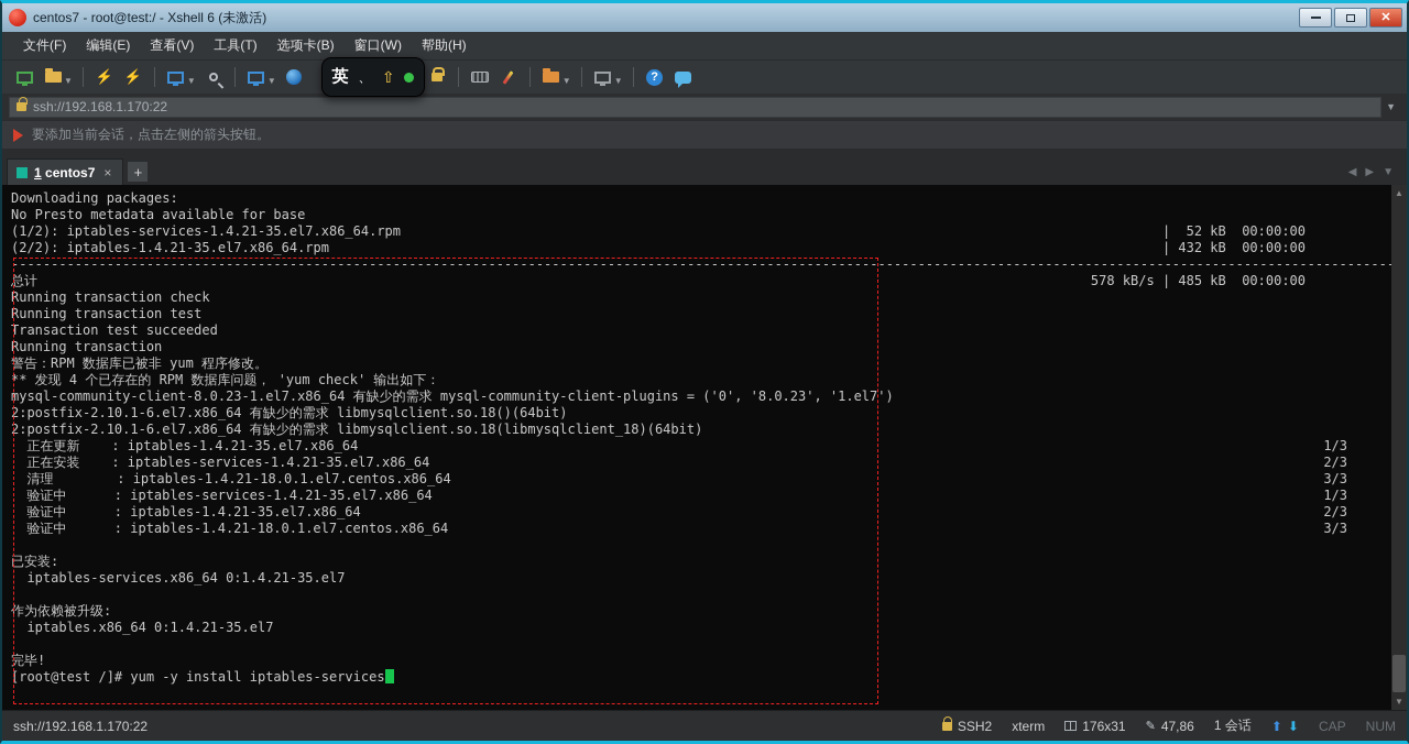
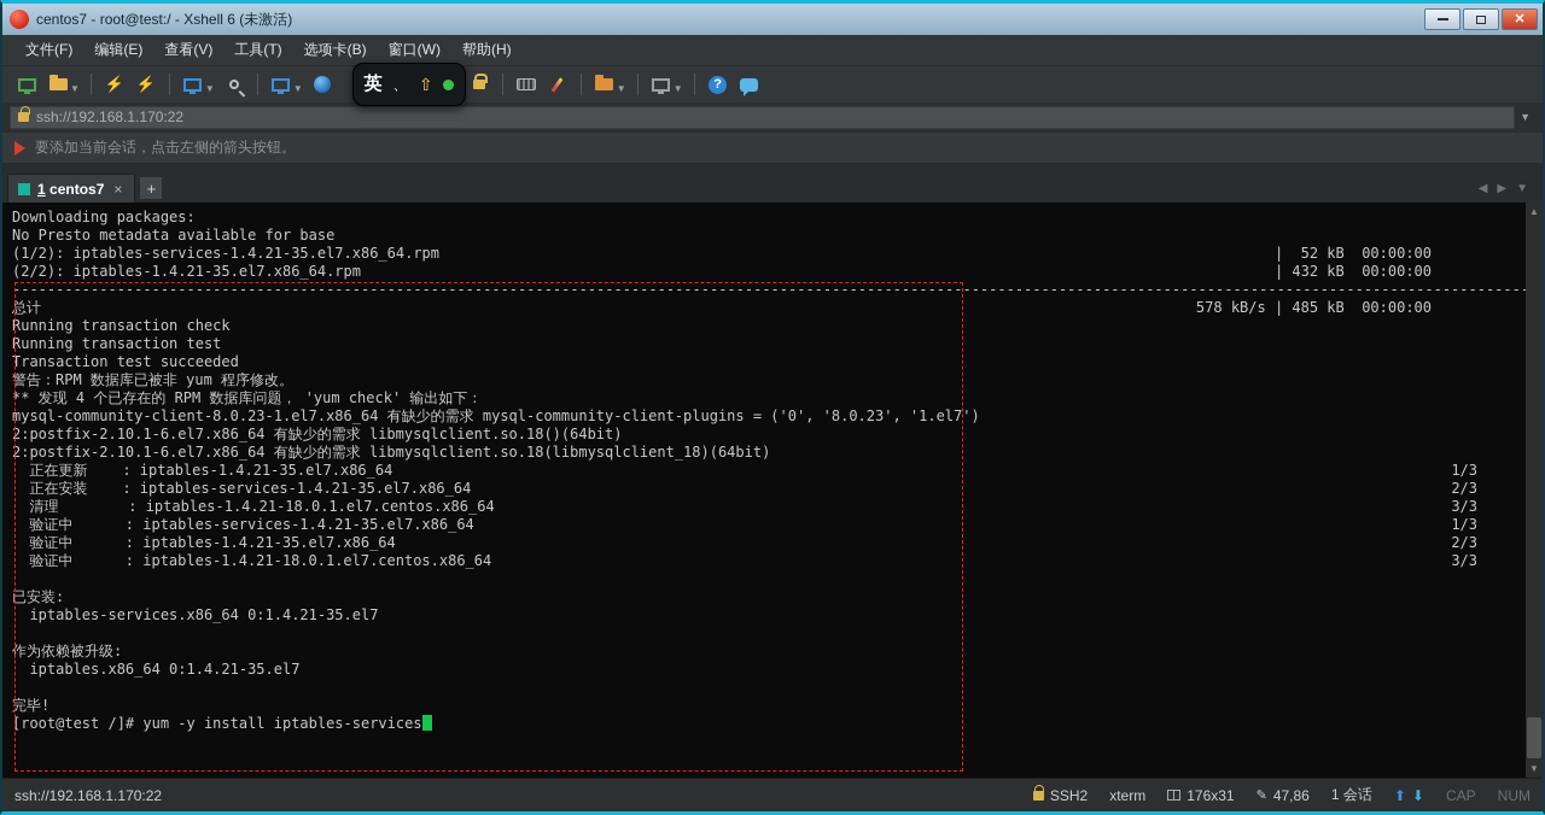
  centos7 - root@test:/ - Xshell 6 (未激活)
  ✕
  文件(F)
  编辑(E)
  查看(V)
  工具(T)
  选项卡(B)
  窗口(W)
  帮助(H)
  ▼
  ⚡
  ⚡
  ▼
  ▼
  ▼
  ▼
  ?
  英
  、
  ⇧
  ssh://192.168.1.170:22
  ▼
  要添加当前会话，点击左侧的箭头按钮。
  1 centos7
  ×
  +
  ◀
  ▶
  ▼
  Downloading packages:
  No Presto metadata available for base
  (1/2): iptables-services-1.4.21-35.el7.x86_64.rpm
  | 52 kB 00:00:00
  (2/2): iptables-1.4.21-35.el7.x86_64.rpm
  | 432 kB 00:00:00
  -----------------------------------------------------------------------------------------------------------------------------------------------------------------------------
  总计
  578 kB/s | 485 kB 00:00:00
  Running transaction check
  Running transaction test
  Transaction test succeeded
- Running transaction
  警告：RPM 数据库已被非 yum 程序修改。
  ** 发现 4 个已存在的 RPM 数据库问题， 'yum check' 输出如下：
  mysql-community-client-8.0.23-1.el7.x86_64 有缺少的需求 mysql-community-client-plugins = ('0', '8.0.23', '1.el7')
  2:postfix-2.10.1-6.el7.x86_64 有缺少的需求 libmysqlclient.so.18()(64bit)
  2:postfix-2.10.1-6.el7.x86_64 有缺少的需求 libmysqlclient.so.18(libmysqlclient_18)(64bit)
  正在更新 : iptables-1.4.21-35.el7.x86_64
  1/3
  正在安装 : iptables-services-1.4.21-35.el7.x86_64
  2/3
  清理 : iptables-1.4.21-18.0.1.el7.centos.x86_64
  3/3
  验证中 : iptables-services-1.4.21-35.el7.x86_64
  1/3
  验证中 : iptables-1.4.21-35.el7.x86_64
  2/3
  验证中 : iptables-1.4.21-18.0.1.el7.centos.x86_64
  3/3
  已安装:
  iptables-services.x86_64 0:1.4.21-35.el7
  作为依赖被升级:
  iptables.x86_64 0:1.4.21-35.el7
  完毕!
  [root@test /]# yum -y install iptables-services
  ▲
  ▼
  ssh://192.168.1.170:22
  SSH2
  xterm
  176x31
  ✎
  47,86
  1 会话
  ⬆
  ⬇
  CAP
  NUM
